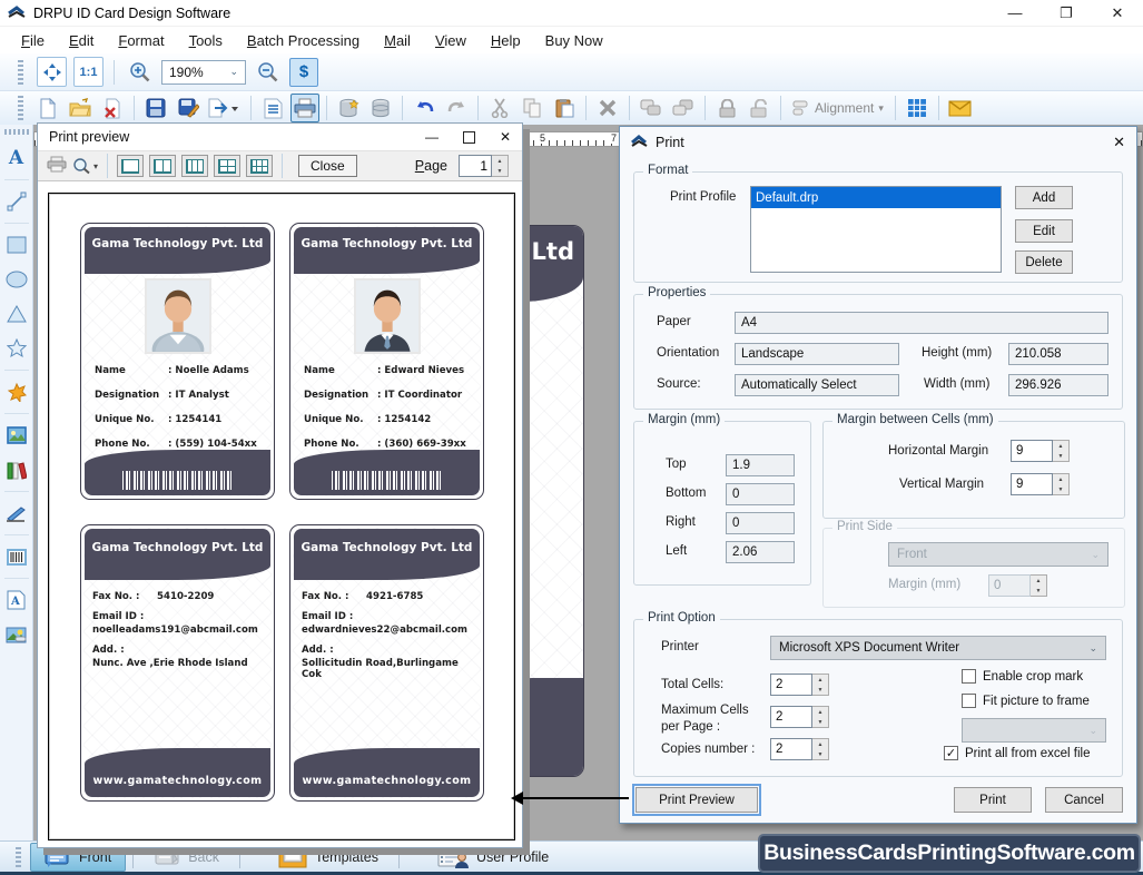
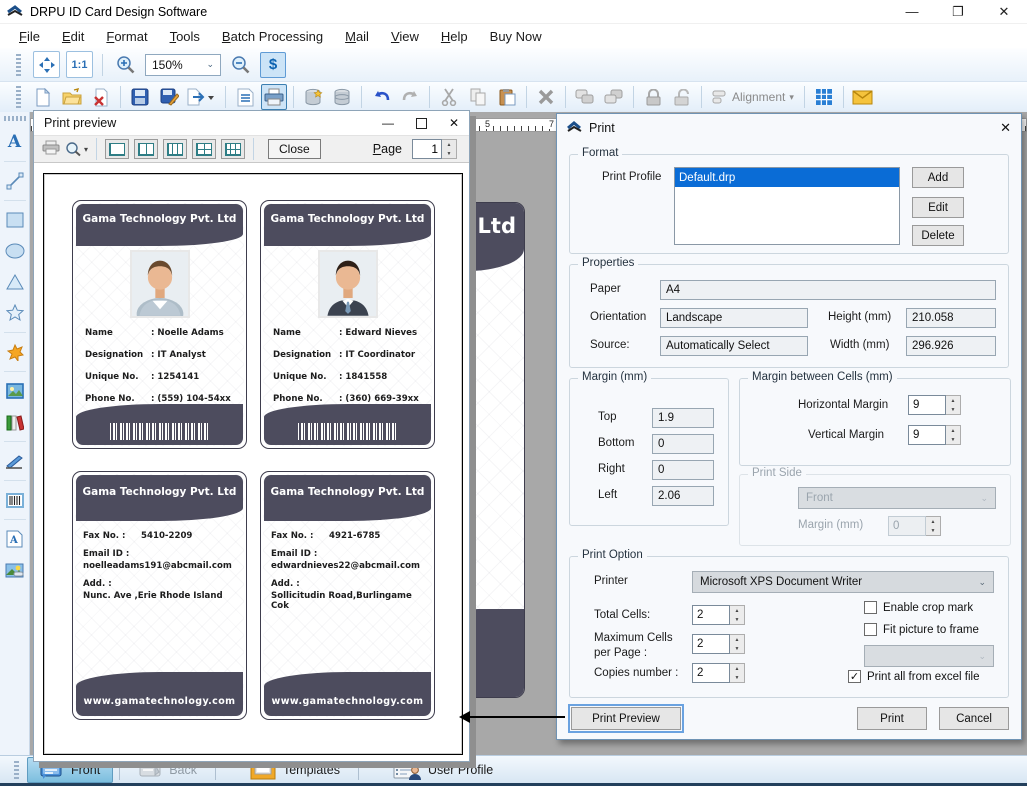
  DRPU ID Card Design Software
  —
  ❐
  ✕
  File
  Edit
  Format
  Tools
  Batch Processing
  Mail
  View
  Help
  Buy Now
  1:1
- 190%
+ 150%
  ⌄
  $
  Alignment
  ▾
  A
  A
  5
  7
  Print preview
  —
  ✕
  ▾
  Close
  Page
  1
  Gama Technology Pvt. Ltd
  Name
  : Noelle Adams
  Designation
  : IT Analyst
  Unique No.
  : 1254141
  Phone No.
  : (559) 104-54xx
  Gama Technology Pvt. Ltd
  Name
  : Edward Nieves
  Designation
  : IT Coordinator
  Unique No.
- : 1254142
+ : 1841558
  Phone No.
  : (360) 669-39xx
  Gama Technology Pvt. Ltd
  Fax No. :
  5410-2209
  Email ID :
  noelleadams191@abcmail.com
  Add. :
  Nunc. Ave ,Erie Rhode Island
  www.gamatechnology.com
  Gama Technology Pvt. Ltd
  Fax No. :
  4921-6785
  Email ID :
  edwardnieves22@abcmail.com
  Add. :
  Sollicitudin Road,Burlingame Cok
  www.gamatechnology.com
  Print
  ✕
  Format
  Print Profile
  Default.drp
  Add
  Edit
  Delete
  Properties
  Paper
  A4
  Orientation
  Landscape
  Height (mm)
  210.058
  Source:
  Automatically Select
  Width (mm)
  296.926
  Margin (mm)
  Top
  1.9
  Bottom
  0
  Right
  0
  Left
  2.06
  Margin between Cells (mm)
  Horizontal Margin
  9
  Vertical Margin
  9
  Print Side
  Front
  ⌄
  Margin (mm)
  0
  Print Option
  Printer
  Microsoft XPS Document Writer
  ⌄
  Total Cells:
  2
  Maximum Cells per Page :
  2
  Copies number :
  2
  Enable crop mark
  Fit picture to frame
  ⌄
  ✓
  Print all from excel file
  Print Preview
  Print
  Cancel
  Front
  Back
  Templates
  User Profile
- BusinessCardsPrintingSoftware.com
